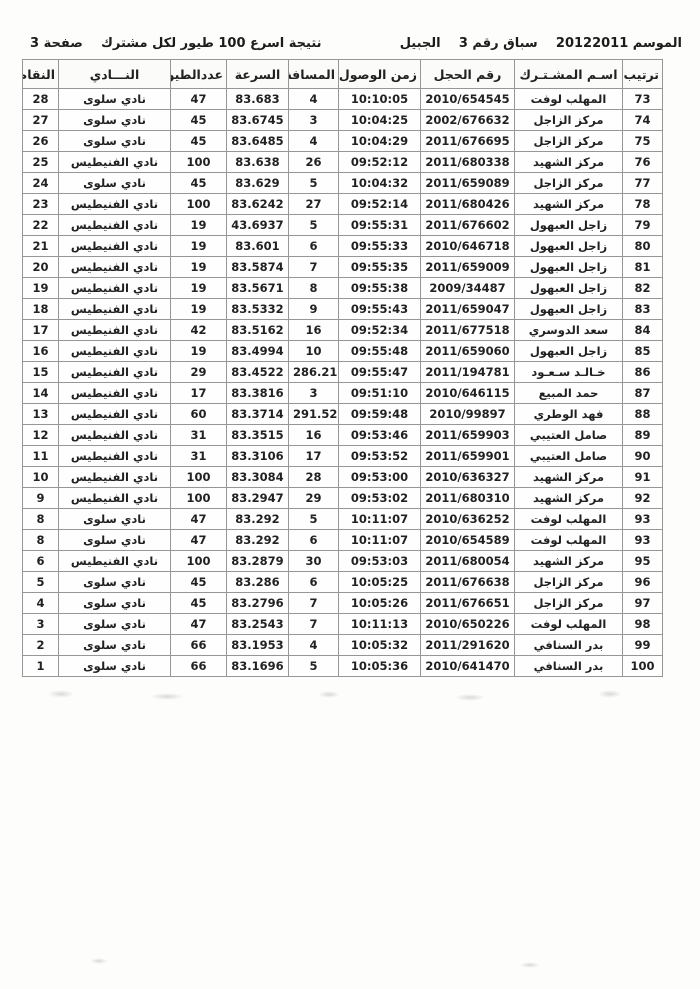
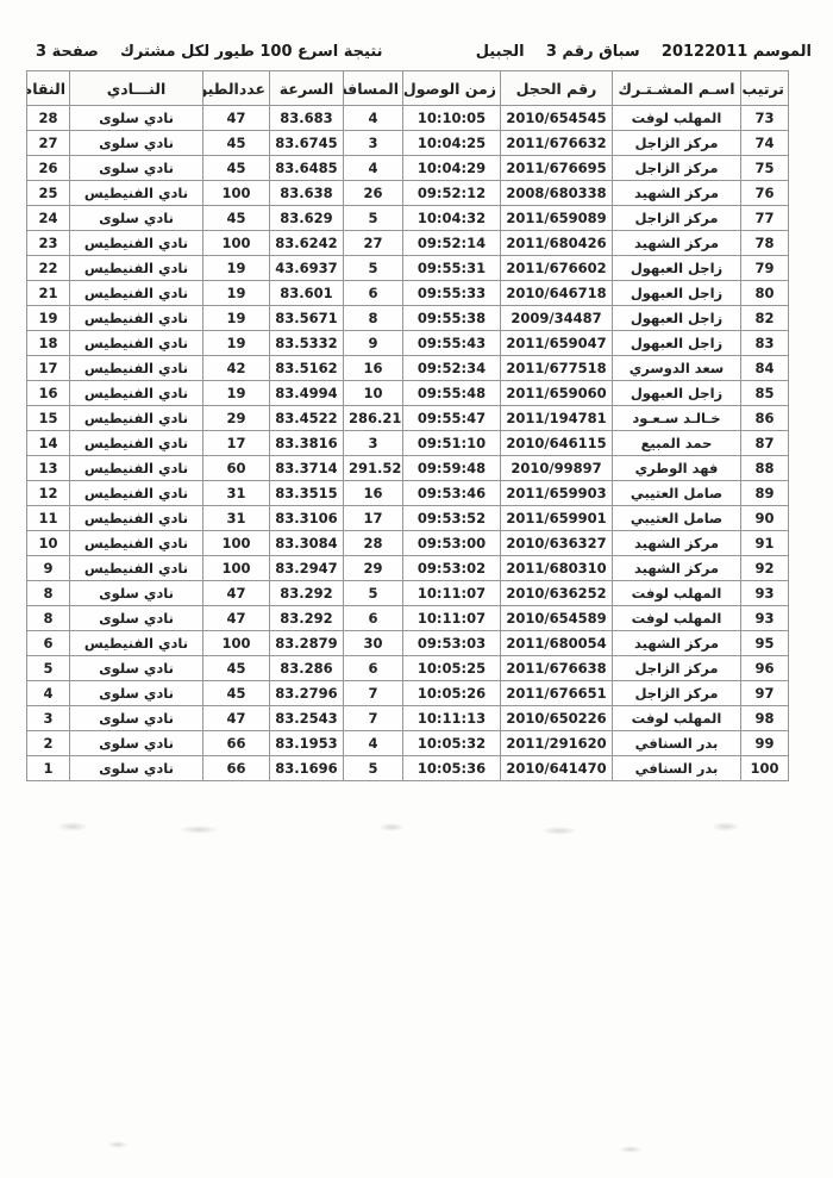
  الموسم 20122011
  سباق رقم 3
  الجبيل
  نتيجة اسرع 100 طيور لكل مشترك
  صفحة 3
  ترتيب	اسـم المشـتـرك	رقم الحجل	زمن الوصول	المسافة	السرعة	عددالطيو	النـــادي	النقا
  73	المهلب لوفت	2010/654545	10:10:05	4	83.683	47	نادي سلوى	28
- 74	مركز الزاجل	2002/676632	10:04:25	3	83.6745	45	نادي سلوى	27
+ 74	مركز الزاجل	2011/676632	10:04:25	3	83.6745	45	نادي سلوى	27
  75	مركز الزاجل	2011/676695	10:04:29	4	83.6485	45	نادي سلوى	26
- 76	مركز الشهيد	2011/680338	09:52:12	26	83.638	100	نادي الفنيطيس	25
+ 76	مركز الشهيد	2008/680338	09:52:12	26	83.638	100	نادي الفنيطيس	25
  77	مركز الزاجل	2011/659089	10:04:32	5	83.629	45	نادي سلوى	24
  78	مركز الشهيد	2011/680426	09:52:14	27	83.6242	100	نادي الفنيطيس	23
  79	زاجل العبهول	2011/676602	09:55:31	5	43.6937	19	نادي الفنيطيس	22
  80	زاجل العبهول	2010/646718	09:55:33	6	83.601	19	نادي الفنيطيس	21
- 81	زاجل العبهول	2011/659009	09:55:35	7	83.5874	19	نادي الفنيطيس	20
  82	زاجل العبهول	2009/34487	09:55:38	8	83.5671	19	نادي الفنيطيس	19
  83	زاجل العبهول	2011/659047	09:55:43	9	83.5332	19	نادي الفنيطيس	18
  84	سعد الدوسري	2011/677518	09:52:34	16	83.5162	42	نادي الفنيطيس	17
  85	زاجل العبهول	2011/659060	09:55:48	10	83.4994	19	نادي الفنيطيس	16
  86	خـالـد سـعـود	2011/194781	09:55:47	286.21	83.4522	29	نادي الفنيطيس	15
  87	حمد المبيع	2010/646115	09:51:10	3	83.3816	17	نادي الفنيطيس	14
  88	فهد الوطري	2010/99897	09:59:48	291.52	83.3714	60	نادي الفنيطيس	13
  89	صامل العتيبي	2011/659903	09:53:46	16	83.3515	31	نادي الفنيطيس	12
  90	صامل العتيبي	2011/659901	09:53:52	17	83.3106	31	نادي الفنيطيس	11
  91	مركز الشهيد	2010/636327	09:53:00	28	83.3084	100	نادي الفنيطيس	10
  92	مركز الشهيد	2011/680310	09:53:02	29	83.2947	100	نادي الفنيطيس	9
  93	المهلب لوفت	2010/636252	10:11:07	5	83.292	47	نادي سلوى	8
  93	المهلب لوفت	2010/654589	10:11:07	6	83.292	47	نادي سلوى	8
  95	مركز الشهيد	2011/680054	09:53:03	30	83.2879	100	نادي الفنيطيس	6
  96	مركز الزاجل	2011/676638	10:05:25	6	83.286	45	نادي سلوى	5
  97	مركز الزاجل	2011/676651	10:05:26	7	83.2796	45	نادي سلوى	4
  98	المهلب لوفت	2010/650226	10:11:13	7	83.2543	47	نادي سلوى	3
  99	بدر السنافي	2011/291620	10:05:32	4	83.1953	66	نادي سلوى	2
  100	بدر السنافي	2010/641470	10:05:36	5	83.1696	66	نادي سلوى	1
